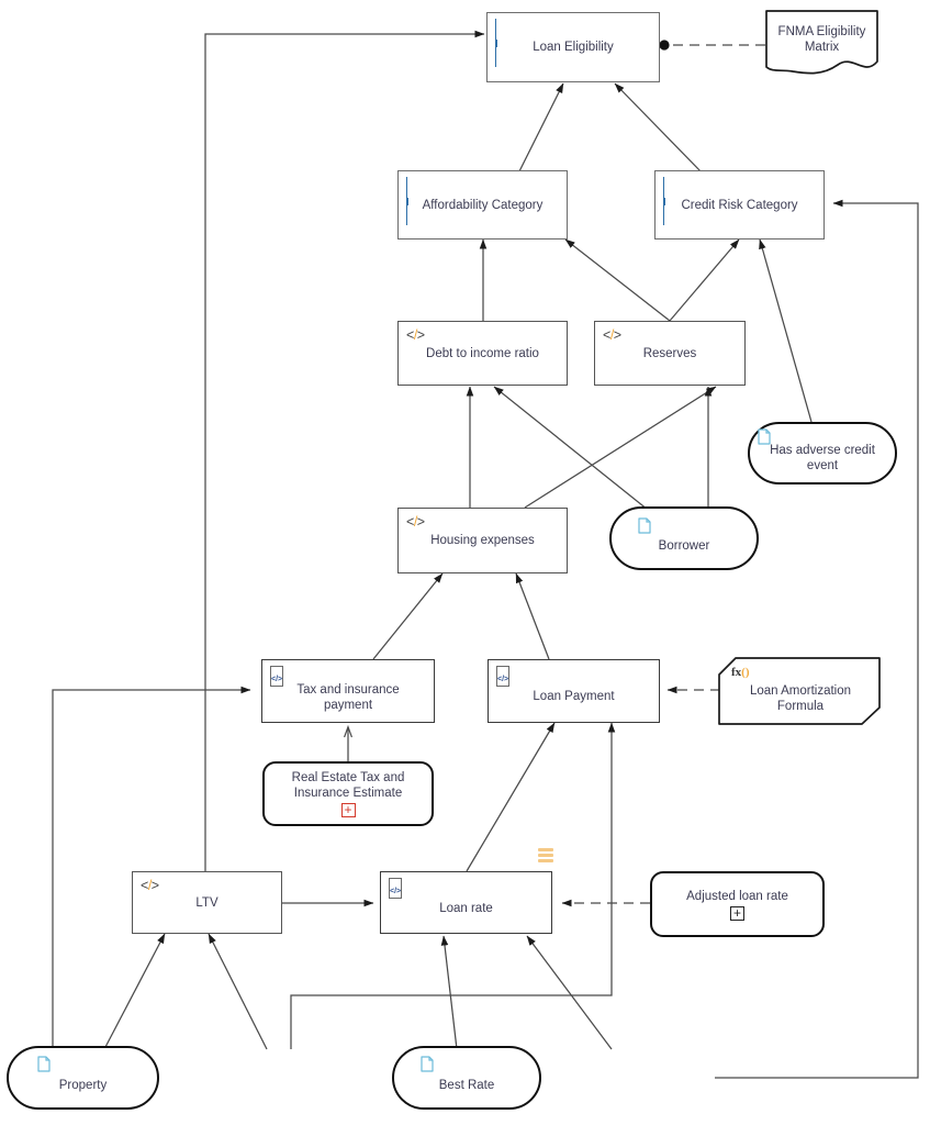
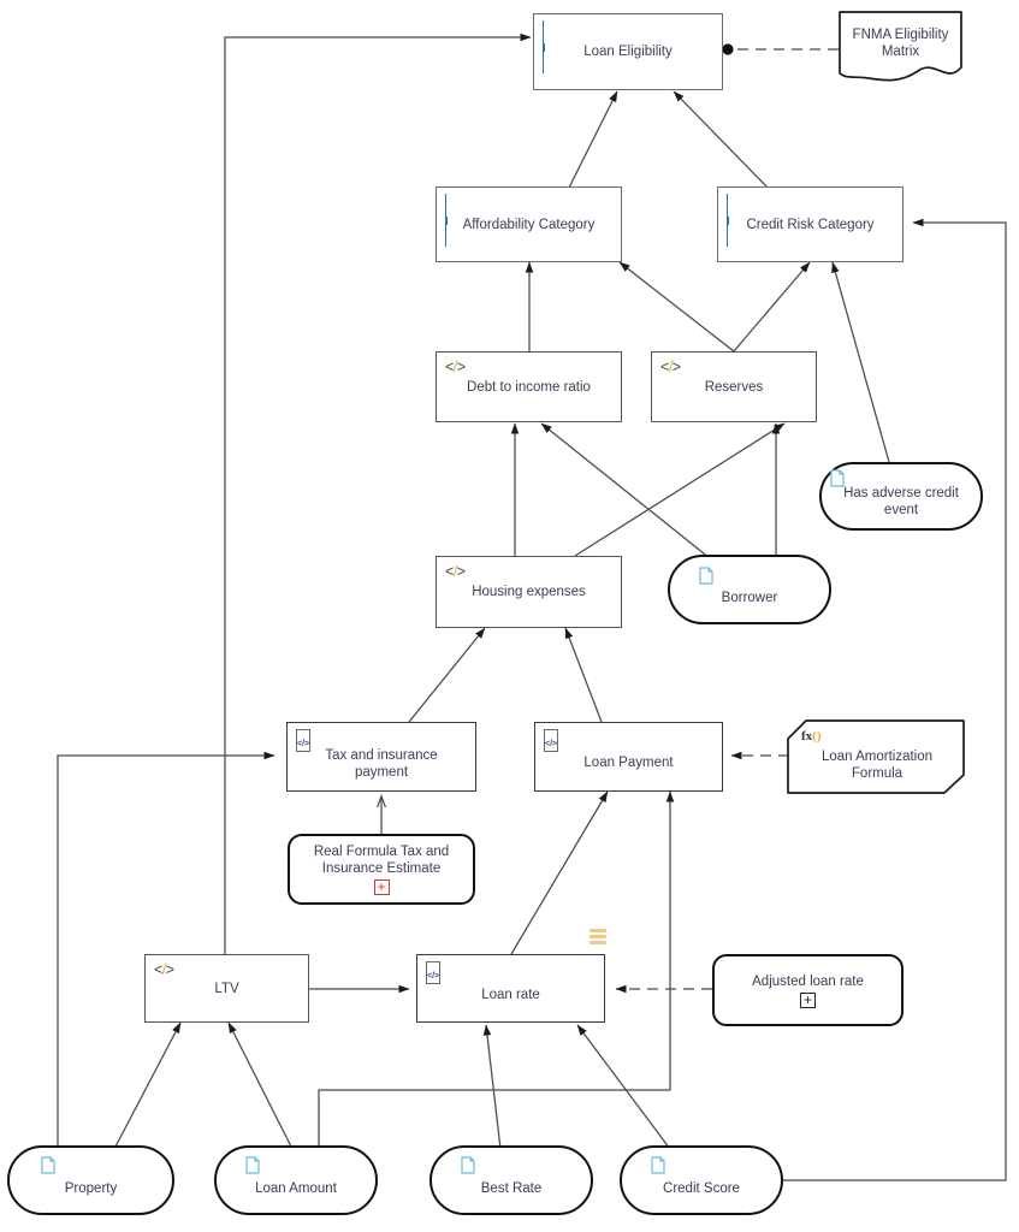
  Loan Eligibility
  FNMA Eligibility Matrix
  Affordability Category
  Credit Risk Category
  </>
  Debt to income ratio
  </>
  Reserves
  Has adverse credit event
  </>
  Housing expenses
  Borrower
  Tax and insurance payment
  Loan Payment
  fx()
  Loan Amortization Formula
- Real Estate Tax and Insurance Estimate
+ Real Formula Tax and Insurance Estimate
  +
  </>
  LTV
  Loan rate
  Adjusted loan rate
  +
  Property
+ Loan Amount
  Best Rate
+ Credit Score
